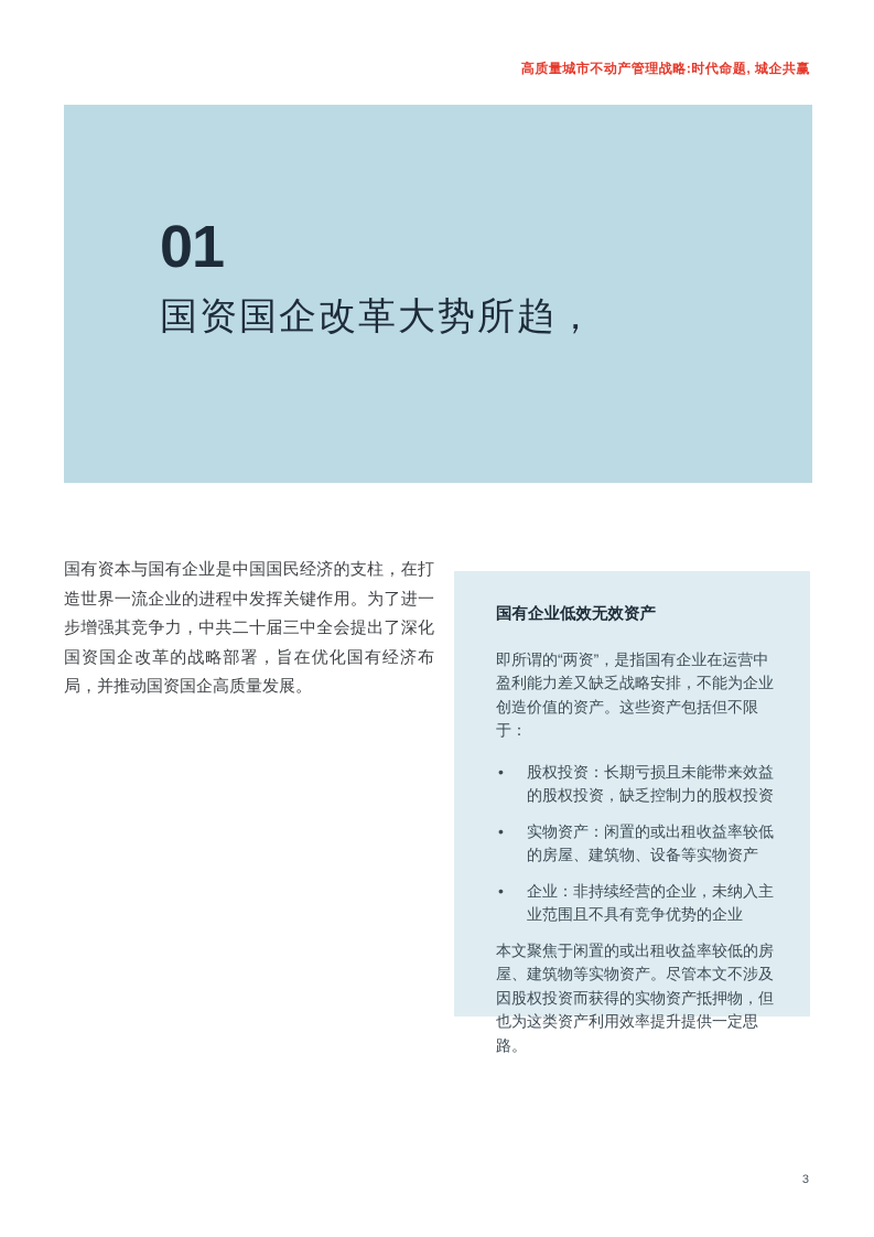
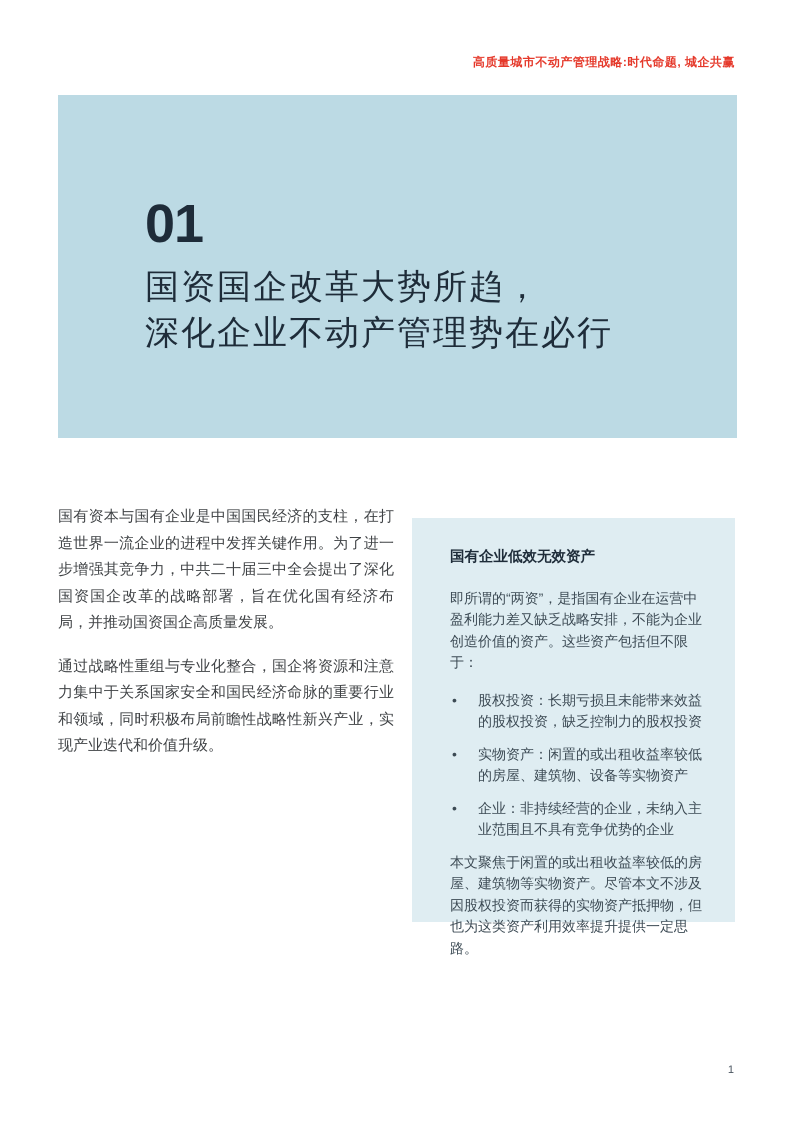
  高质量城市不动产管理战略:时代命题, 城企共赢
  01
  国资国企改革大势所趋，
+ 深化企业不动产管理势在必行
  国有资本与国有企业是中国国民经济的支柱，在打造世界一流企业的进程中发挥关键作用。为了进一步增强其竞争力，中共二十届三中全会提出了深化国资国企改革的战略部署，旨在优化国有经济布局，并推动国资国企高质量发展。
+ 通过战略性重组与专业化整合，国企将资源和注意力集中于关系国家安全和国民经济命脉的重要行业和领域，同时积极布局前瞻性战略性新兴产业，实现产业迭代和价值升级。
  国有企业低效无效资产
  即所谓的“两资”，是指国有企业在运营中盈利能力差又缺乏战略安排，不能为企业创造价值的资产。这些资产包括但不限于：
  •
  股权投资：长期亏损且未能带来效益的股权投资，缺乏控制力的股权投资
  •
  实物资产：闲置的或出租收益率较低的房屋、建筑物、设备等实物资产
  •
  企业：非持续经营的企业，未纳入主业范围且不具有竞争优势的企业
  本文聚焦于闲置的或出租收益率较低的房屋、建筑物等实物资产。尽管本文不涉及因股权投资而获得的实物资产抵押物，但也为这类资产利用效率提升提供一定思路。
- 3
+ 1
